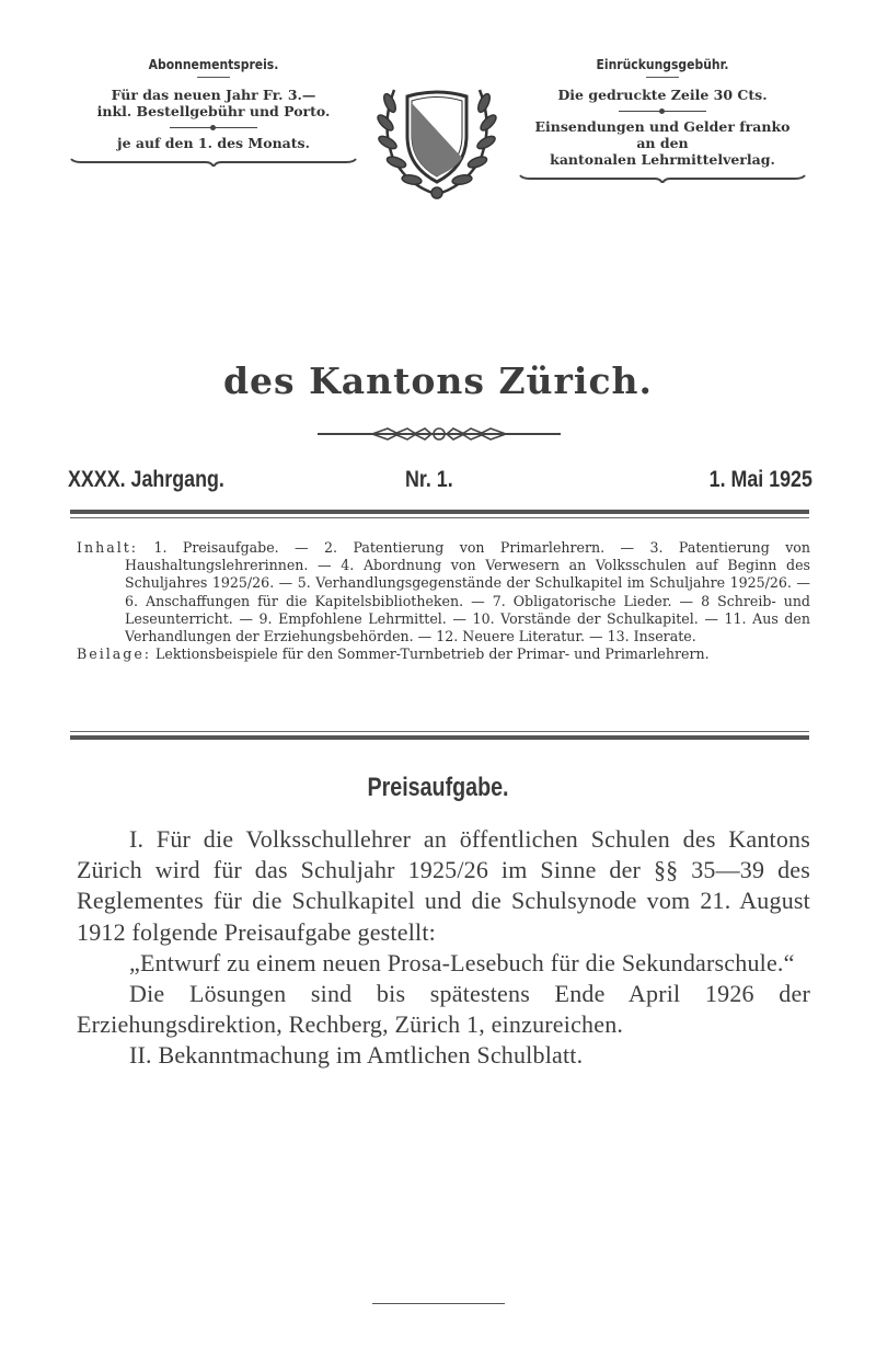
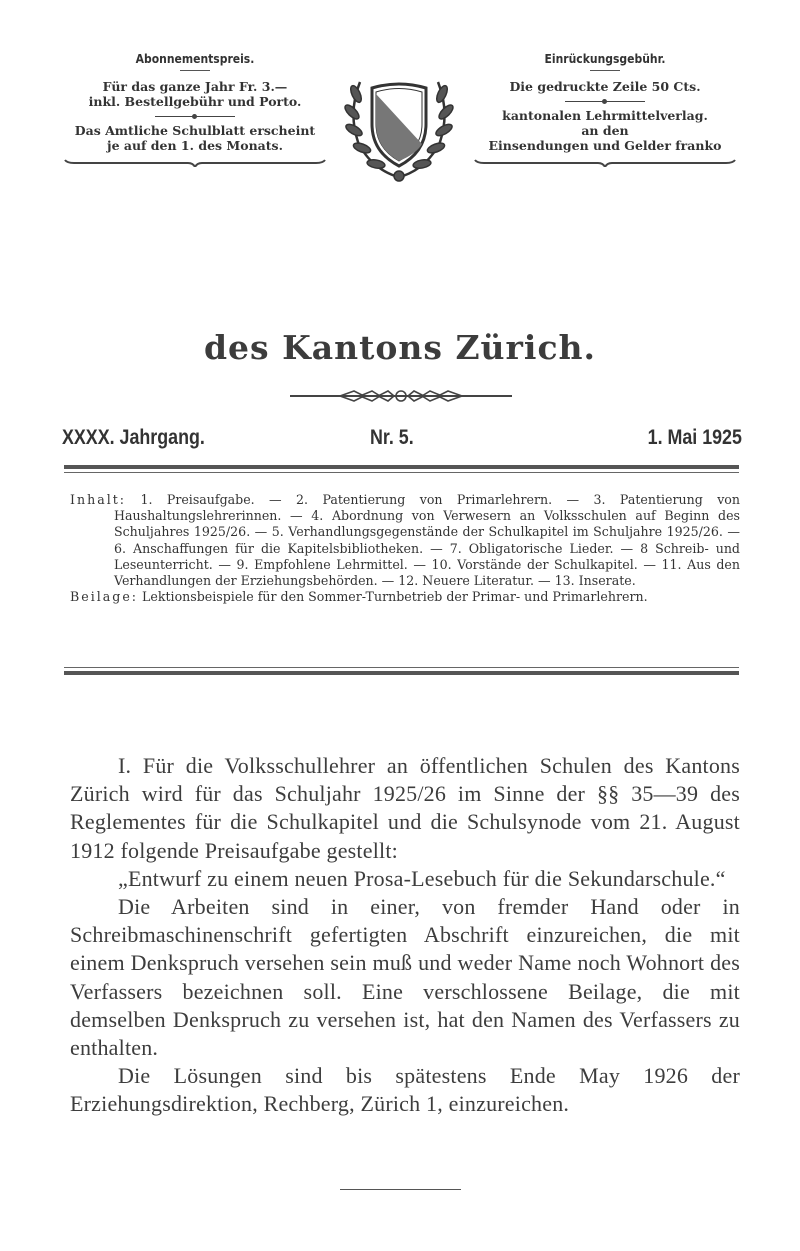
  Abonnementspreis.
- Für das neuen Jahr Fr. 3.—
+ Für das ganze Jahr Fr. 3.—
  inkl. Bestellgebühr und Porto.
+ Das Amtliche Schulblatt erscheint
  je auf den 1. des Monats.
  Einrückungsgebühr.
- Die gedruckte Zeile 30 Cts.
+ Die gedruckte Zeile 50 Cts.
- Einsendungen und Gelder franko
+ kantonalen Lehrmittelverlag.
  an den
- kantonalen Lehrmittelverlag.
+ Einsendungen und Gelder franko
  des Kantons Zürich.
  XXXX. Jahrgang.
- Nr. 1.
+ Nr. 5.
  1. Mai 1925
  Inhalt: 1. Preisaufgabe. — 2. Patentierung von Primarlehrern. — 3. Patentierung von Haushaltungslehrerinnen. — 4. Abordnung von Verwesern an Volksschulen auf Beginn des Schuljahres 1925/26. — 5. Verhandlungsgegenstände der Schulkapitel im Schuljahre 1925/26. — 6. Anschaffungen für die Kapitelsbibliotheken. — 7. Obligatorische Lieder. — 8 Schreib- und Leseunterricht. — 9. Empfohlene Lehrmittel. — 10. Vorstände der Schulkapitel. — 11. Aus den Verhandlungen der Erziehungsbehörden. — 12. Neuere Literatur. — 13. Inserate.
  Beilage: Lektionsbeispiele für den Sommer-Turnbetrieb der Primar- und Primarlehrern.
- Preisaufgabe.
  I. Für die Volksschullehrer an öffentlichen Schulen des Kantons Zürich wird für das Schuljahr 1925/26 im Sinne der §§ 35—39 des Reglementes für die Schulkapitel und die Schulsynode vom 21. August 1912 folgende Preisaufgabe gestellt:
  „Entwurf zu einem neuen Prosa-Lesebuch für die Sekundarschule.“
+ Die Arbeiten sind in einer, von fremder Hand oder in Schreibmaschinenschrift gefertigten Abschrift einzureichen, die mit einem Denkspruch versehen sein muß und weder Name noch Wohnort des Verfassers bezeichnen soll. Eine verschlossene Beilage, die mit demselben Denkspruch zu versehen ist, hat den Namen des Verfassers zu enthalten.
- Die Lösungen sind bis spätestens Ende April 1926 der Erziehungsdirektion, Rechberg, Zürich 1, einzureichen.
+ Die Lösungen sind bis spätestens Ende May 1926 der Erziehungsdirektion, Rechberg, Zürich 1, einzureichen.
- II. Bekanntmachung im Amtlichen Schulblatt.
